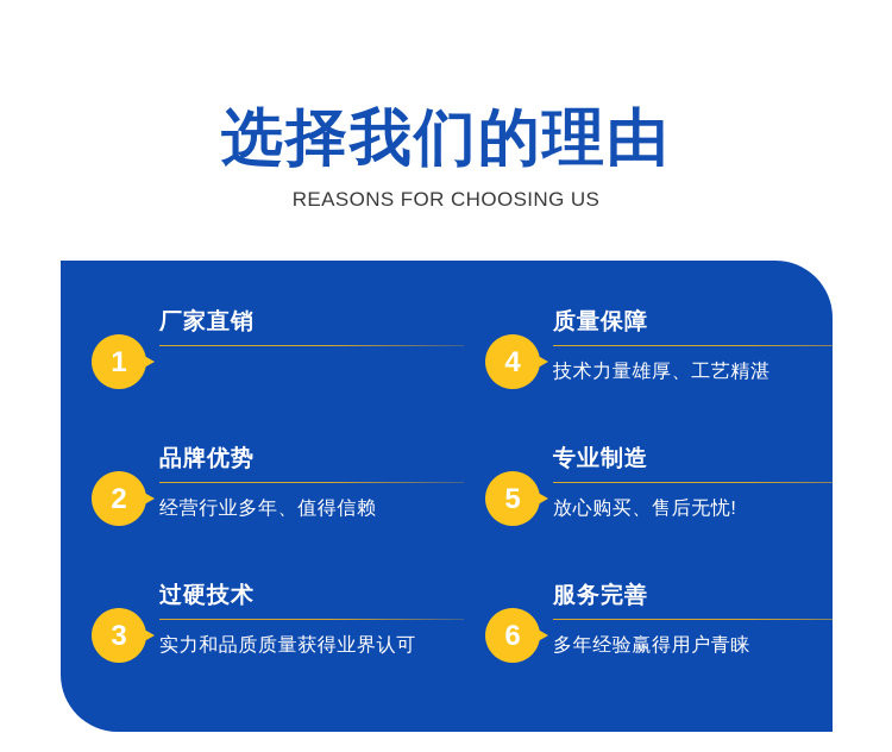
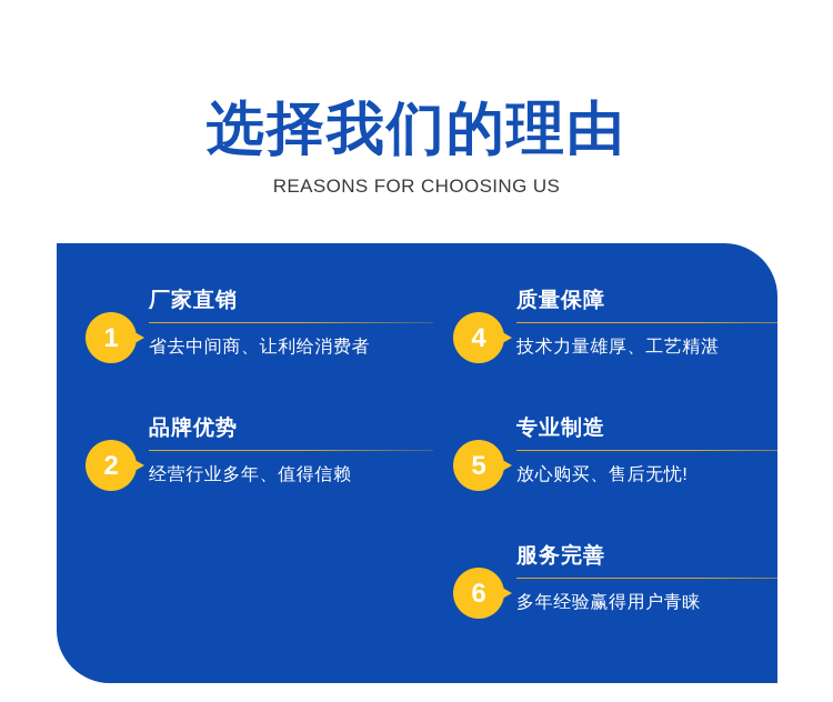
  选择我们的理由
  REASONS FOR CHOOSING US
  1
  厂家直销
+ 省去中间商、让利给消费者
  2
  品牌优势
  经营行业多年、值得信赖
- 3
- 过硬技术
- 实力和品质质量获得业界认可
  4
  质量保障
  技术力量雄厚、工艺精湛
  5
  专业制造
  放心购买、售后无忧!
  6
  服务完善
  多年经验赢得用户青睐
